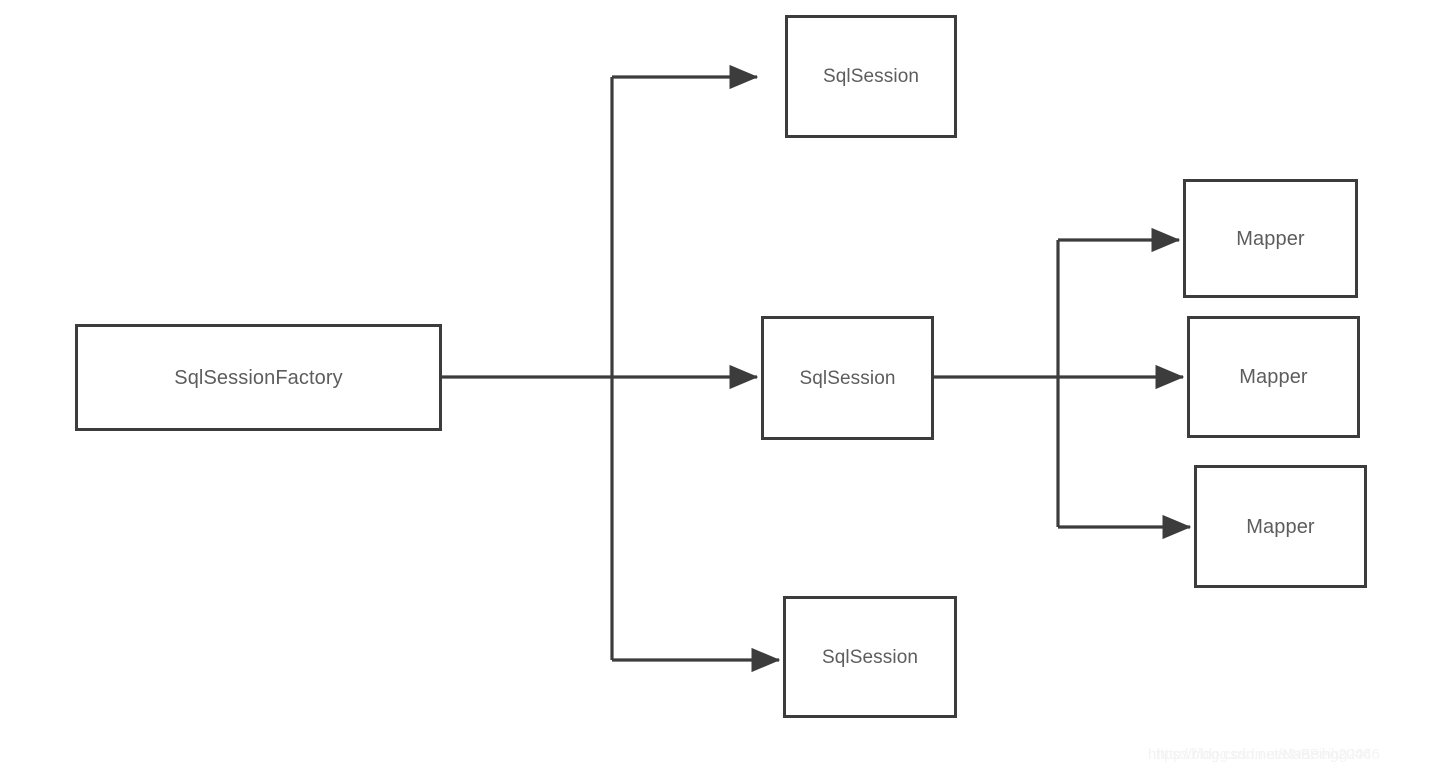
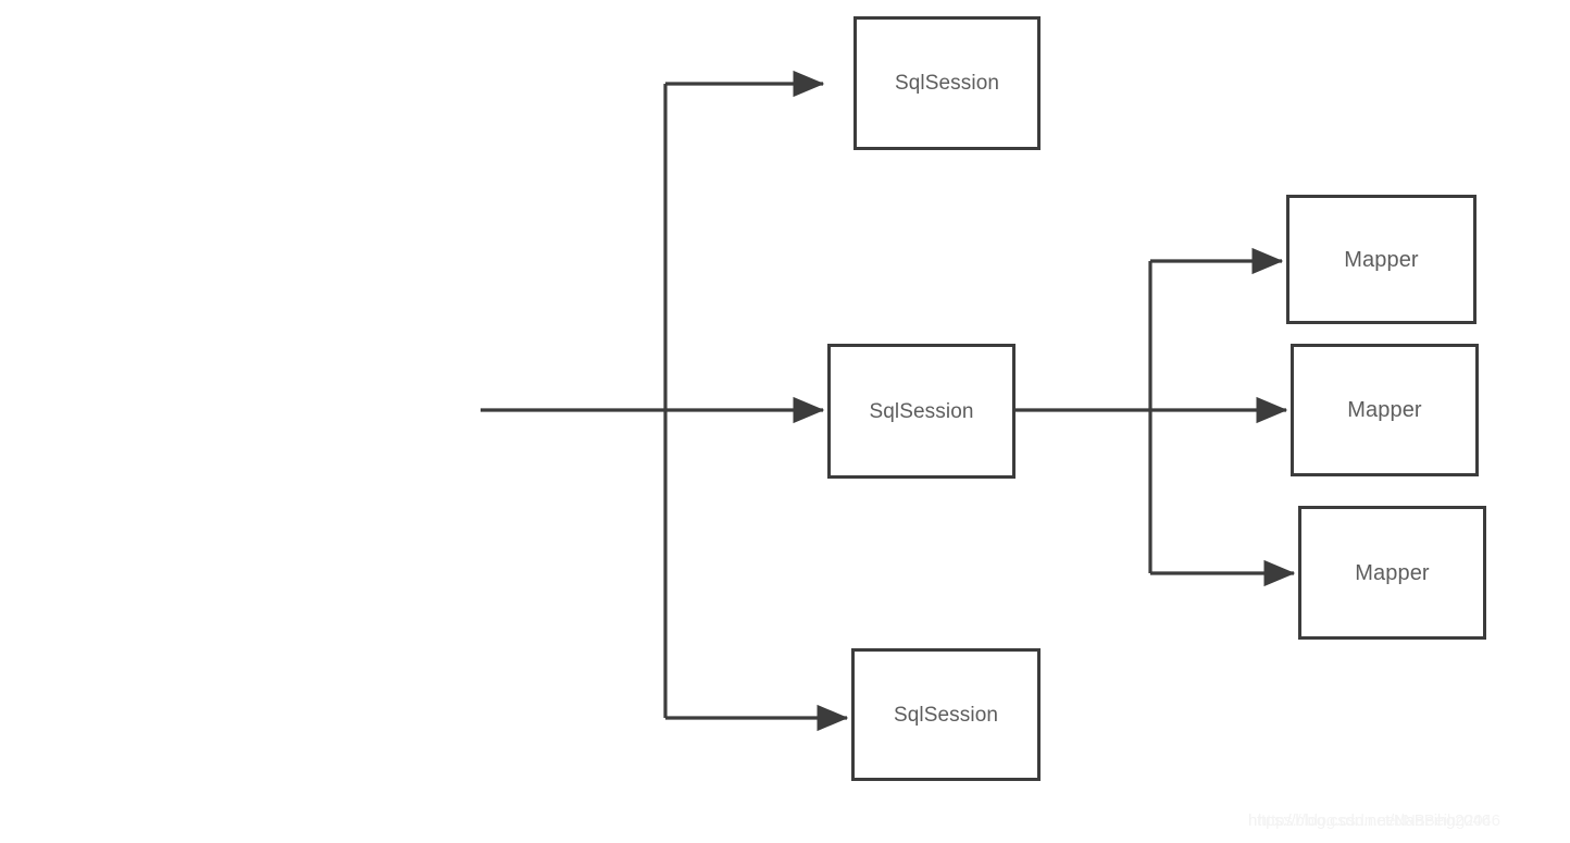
- SqlSessionFactory
  SqlSession
  SqlSession
  SqlSession
  Mapper
  Mapper
  Mapper
